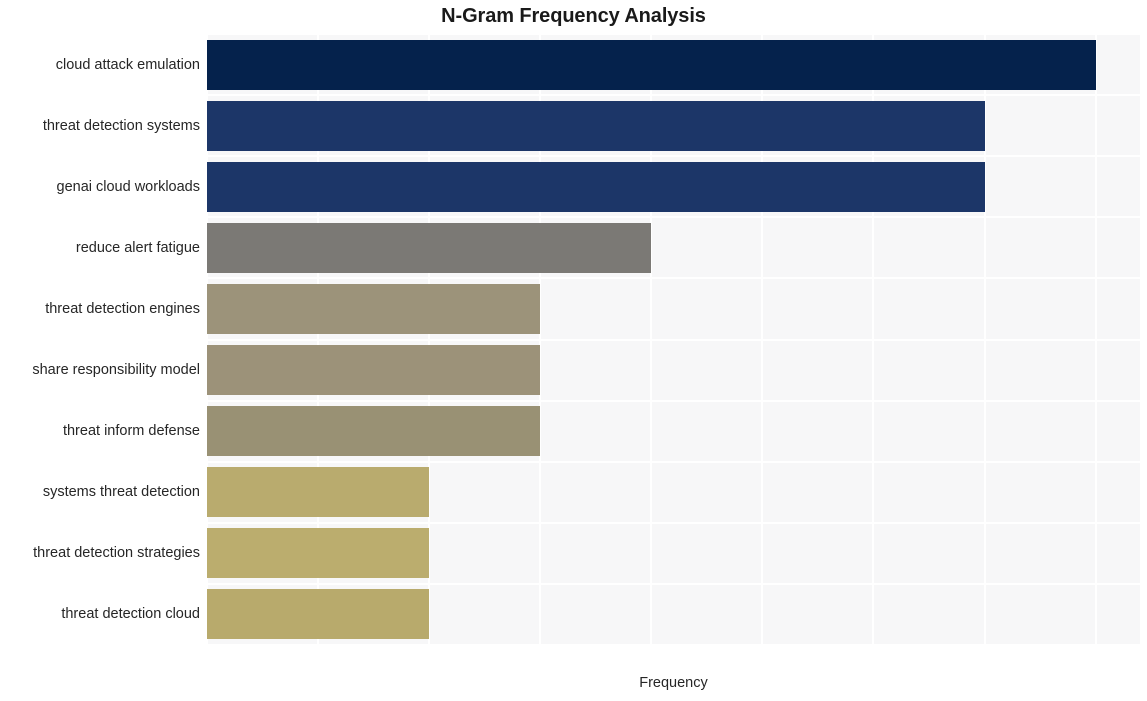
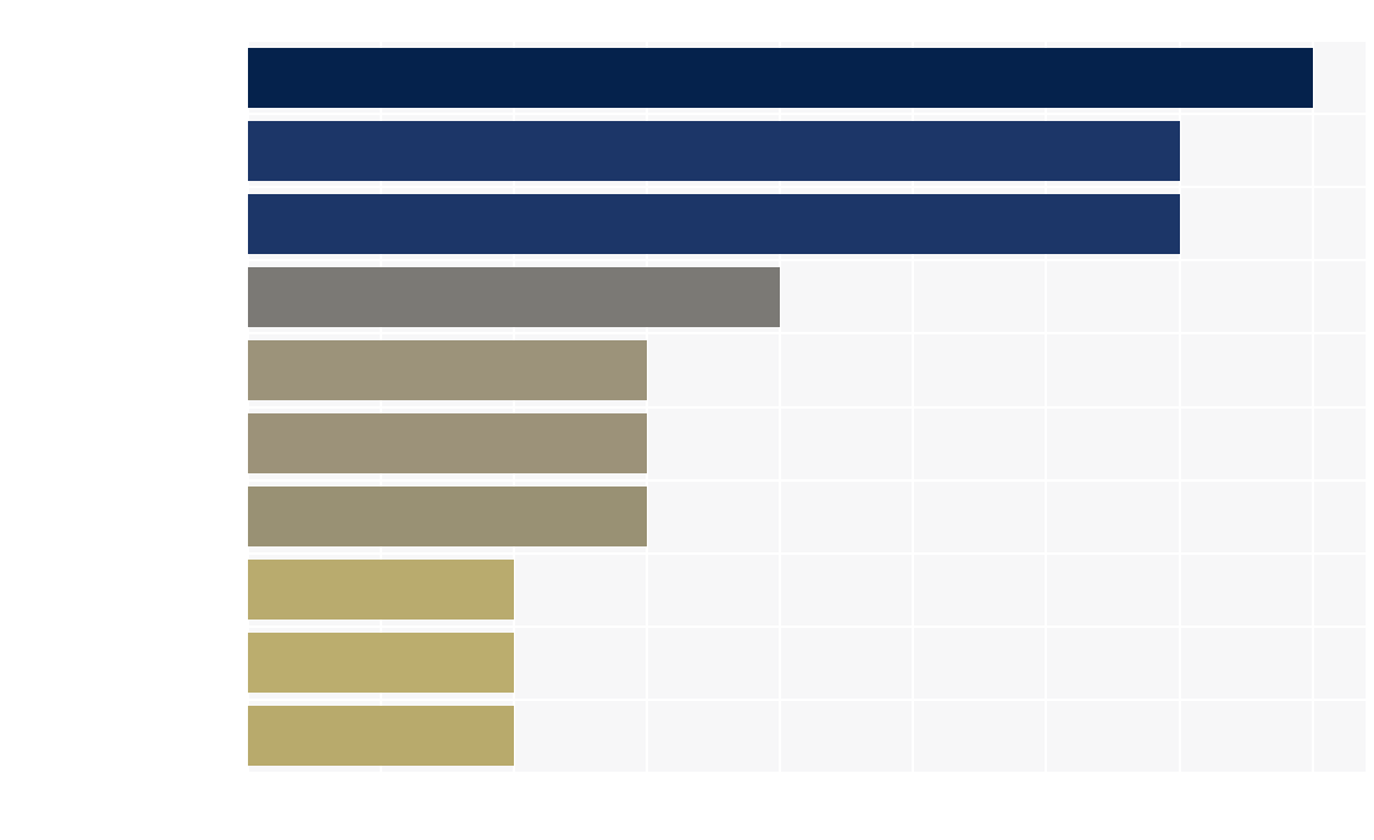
- N-Gram Frequency Analysis
- cloud attack emulation
- threat detection systems
- genai cloud workloads
- reduce alert fatigue
- threat detection engines
- share responsibility model
- threat inform defense
- systems threat detection
- threat detection strategies
- threat detection cloud
- Frequency
